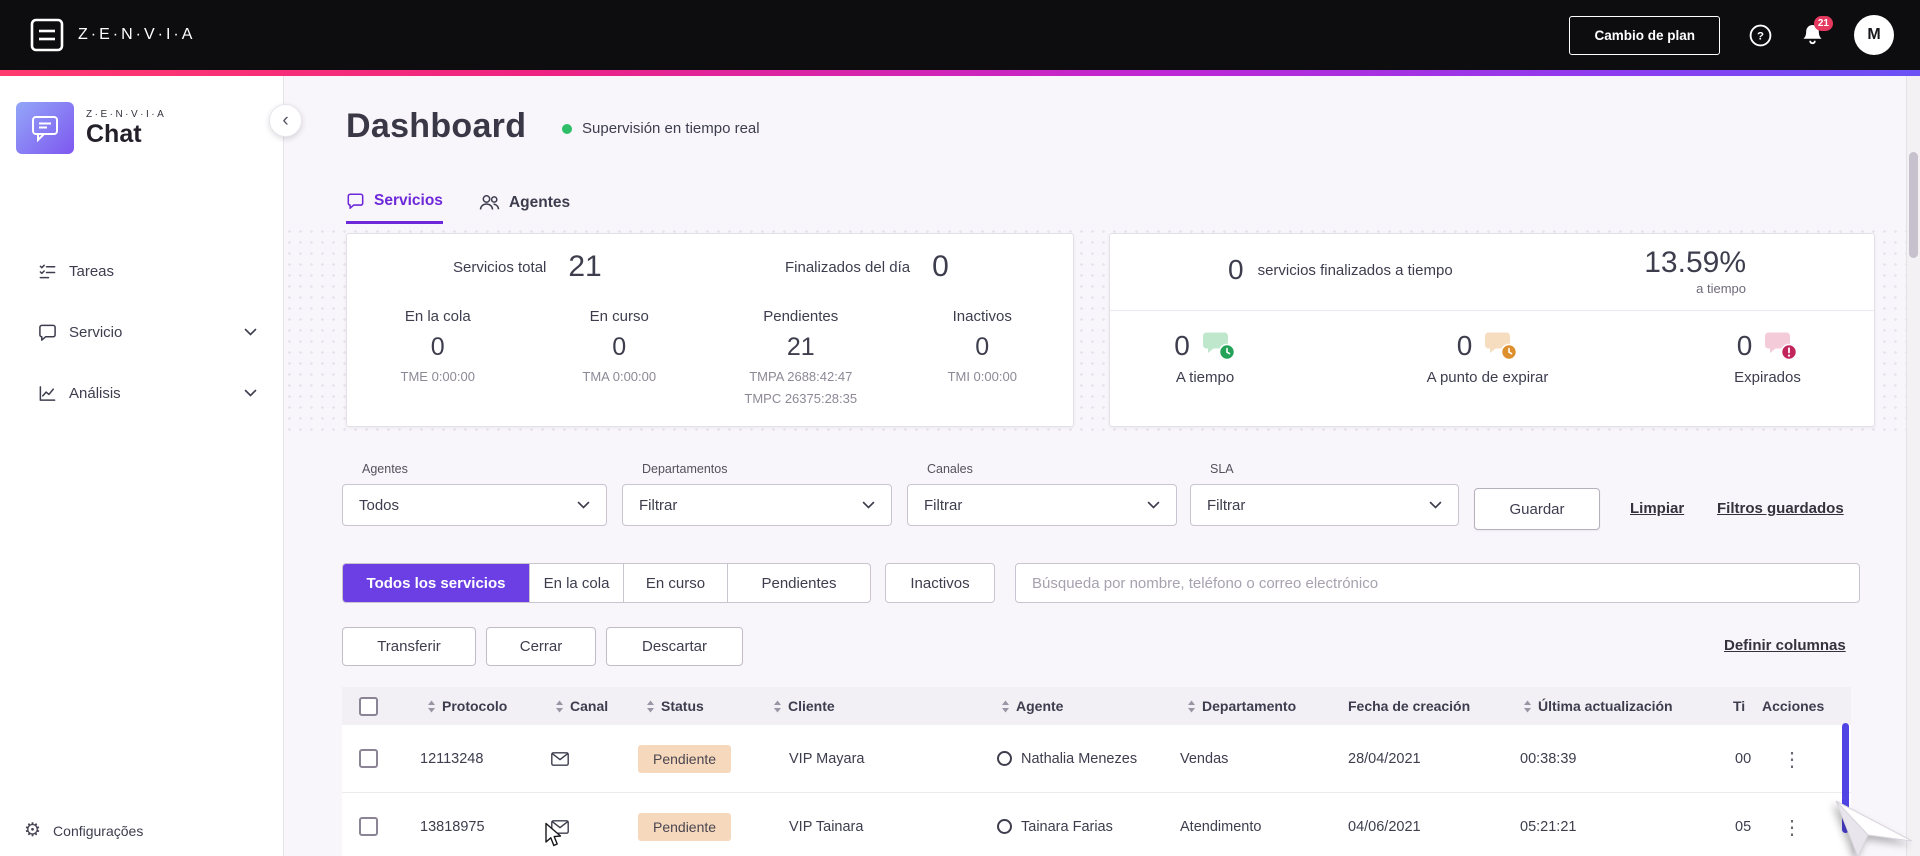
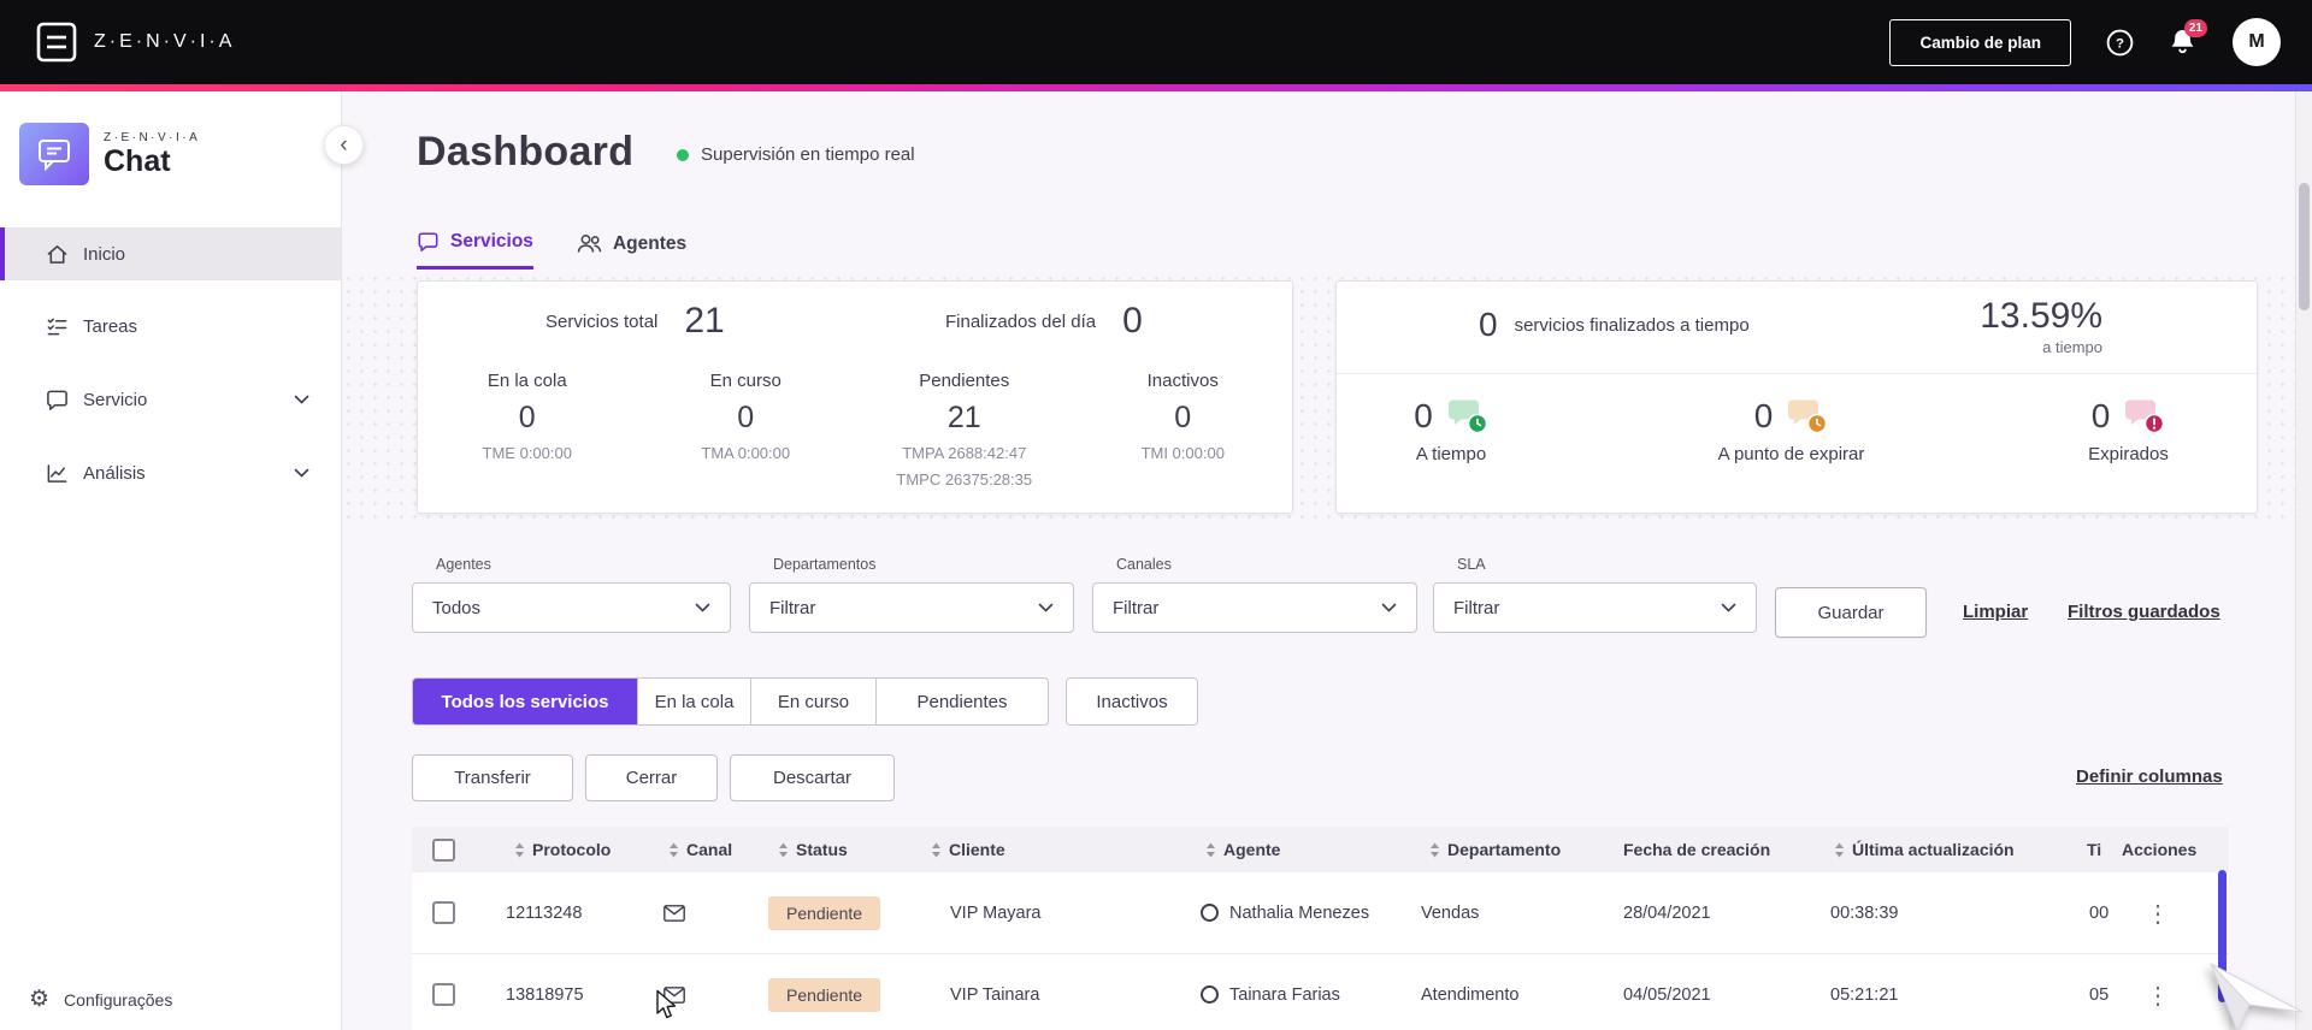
  Z·E·N·V·I·A
  Cambio de plan
  ?
  21
  M
  Z·E·N·V·I·A
  Chat
+ Inicio
  Tareas
  Servicio
  Análisis
  ⚙
  Configurações
  ‹
  Dashboard
  Supervisión en tiempo real
  Servicios
  Agentes
  Servicios total
  21
  Finalizados del día
  0
  En la cola
  0
  TME 0:00:00
  En curso
  0
  TMA 0:00:00
  Pendientes
  21
  TMPA 2688:42:47
  TMPC 26375:28:35
  Inactivos
  0
  TMI 0:00:00
  0
  servicios finalizados a tiempo
  13.59%
  a tiempo
  0
  A tiempo
  0
  A punto de expirar
  0
  Expirados
  Agentes
  Todos
  Departamentos
  Filtrar
  Canales
  Filtrar
  SLA
  Filtrar
  Guardar
  Limpiar
  Filtros guardados
  Todos los servicios
  En la cola
  En curso
  Pendientes
  Inactivos
- Búsqueda por nombre, teléfono o correo electrónico
  Transferir
  Cerrar
  Descartar
  Definir columnas
  Protocolo
  Canal
  Status
  Cliente
  Agente
  Departamento
  Fecha de creación
  Última actualización
  Ti
  Acciones
  12113248
  Pendiente
  VIP Mayara
  Nathalia Menezes
  Vendas
  28/04/2021
  00:38:39
  00
  ⋮
  13818975
  Pendiente
  VIP Tainara
  Tainara Farias
  Atendimento
- 04/06/2021
+ 04/05/2021
  05:21:21
  05
  ⋮
